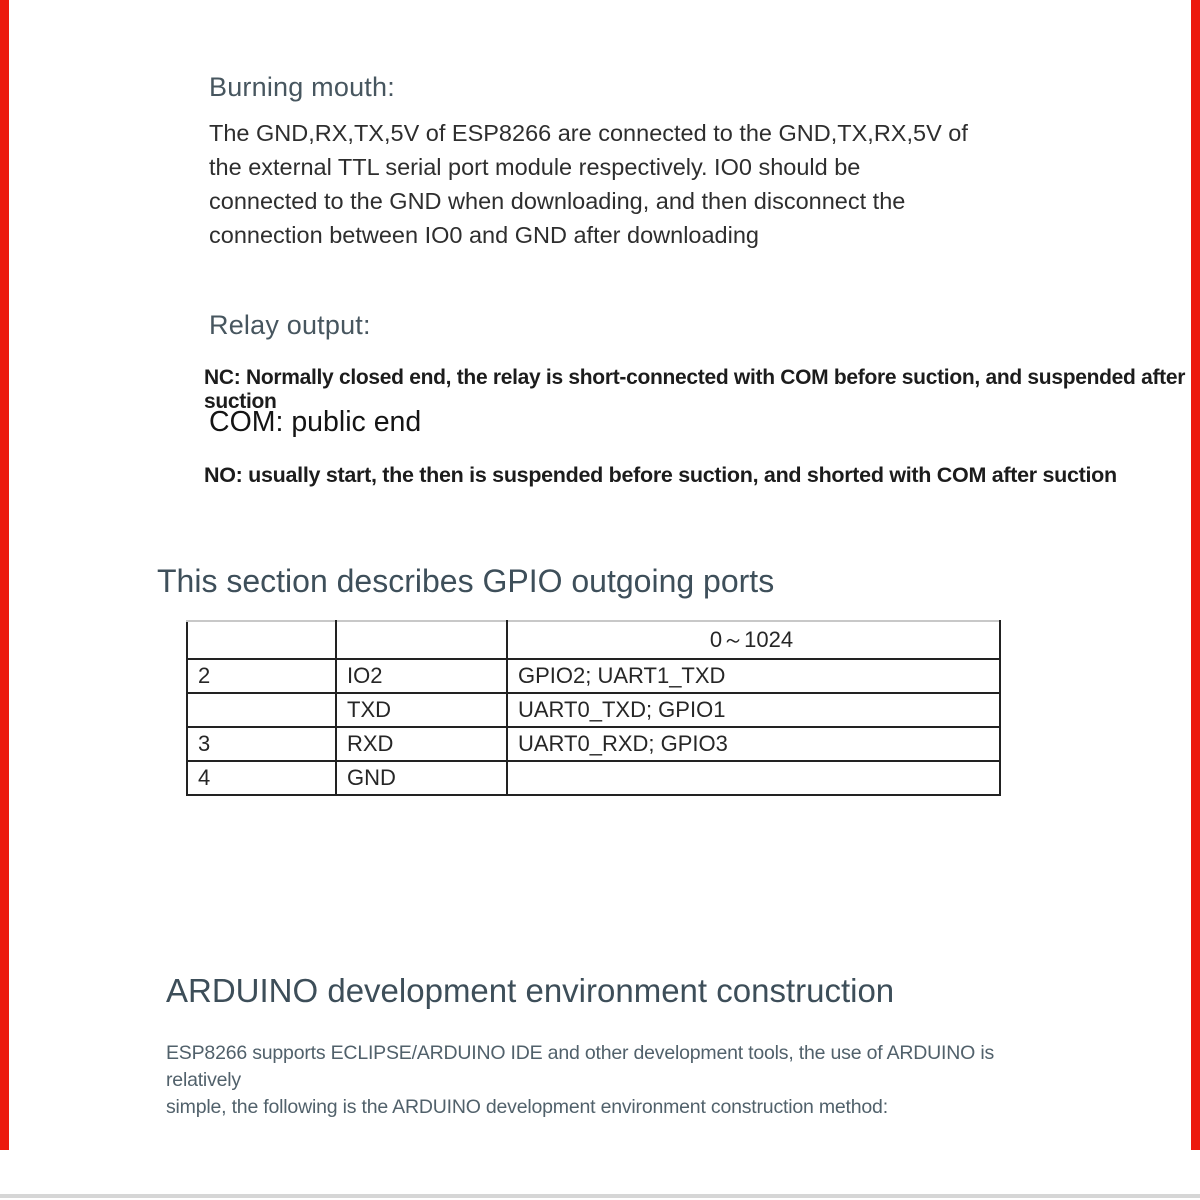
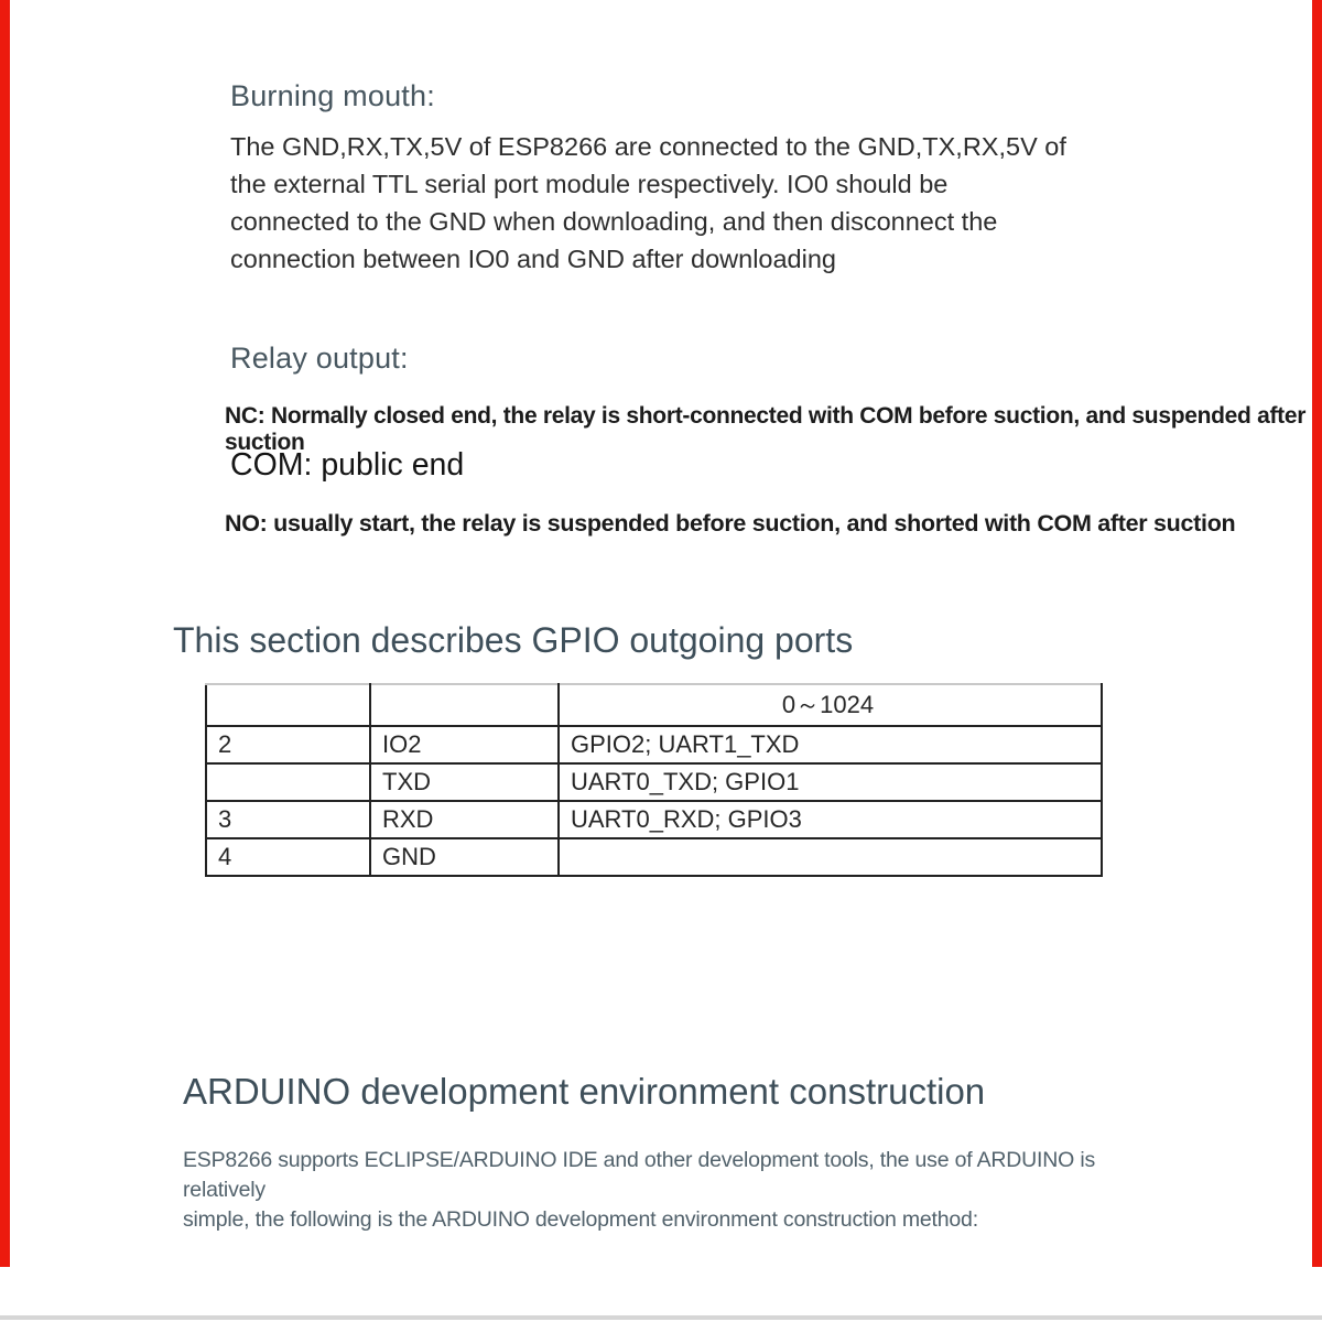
  Burning mouth:
  The GND,RX,TX,5V of ESP8266 are connected to the GND,TX,RX,5V of
  the external TTL serial port module respectively. IO0 should be
  connected to the GND when downloading, and then disconnect the
  connection between IO0 and GND after downloading
  Relay output:
  NC: Normally closed end, the relay is short-connected with COM before suction, and suspended after suction
  COM: public end
- NO: usually start, the then is suspended before suction, and shorted with COM after suction
+ NO: usually start, the relay is suspended before suction, and shorted with COM after suction
  This section describes GPIO outgoing ports
  		0～1024
  2	IO2	GPIO2; UART1_TXD
  	TXD	UART0_TXD; GPIO1
  3	RXD	UART0_RXD; GPIO3
  4	GND
  ARDUINO development environment construction
  ESP8266 supports ECLIPSE/ARDUINO IDE and other development tools, the use of ARDUINO is relatively
  simple, the following is the ARDUINO development environment construction method:
